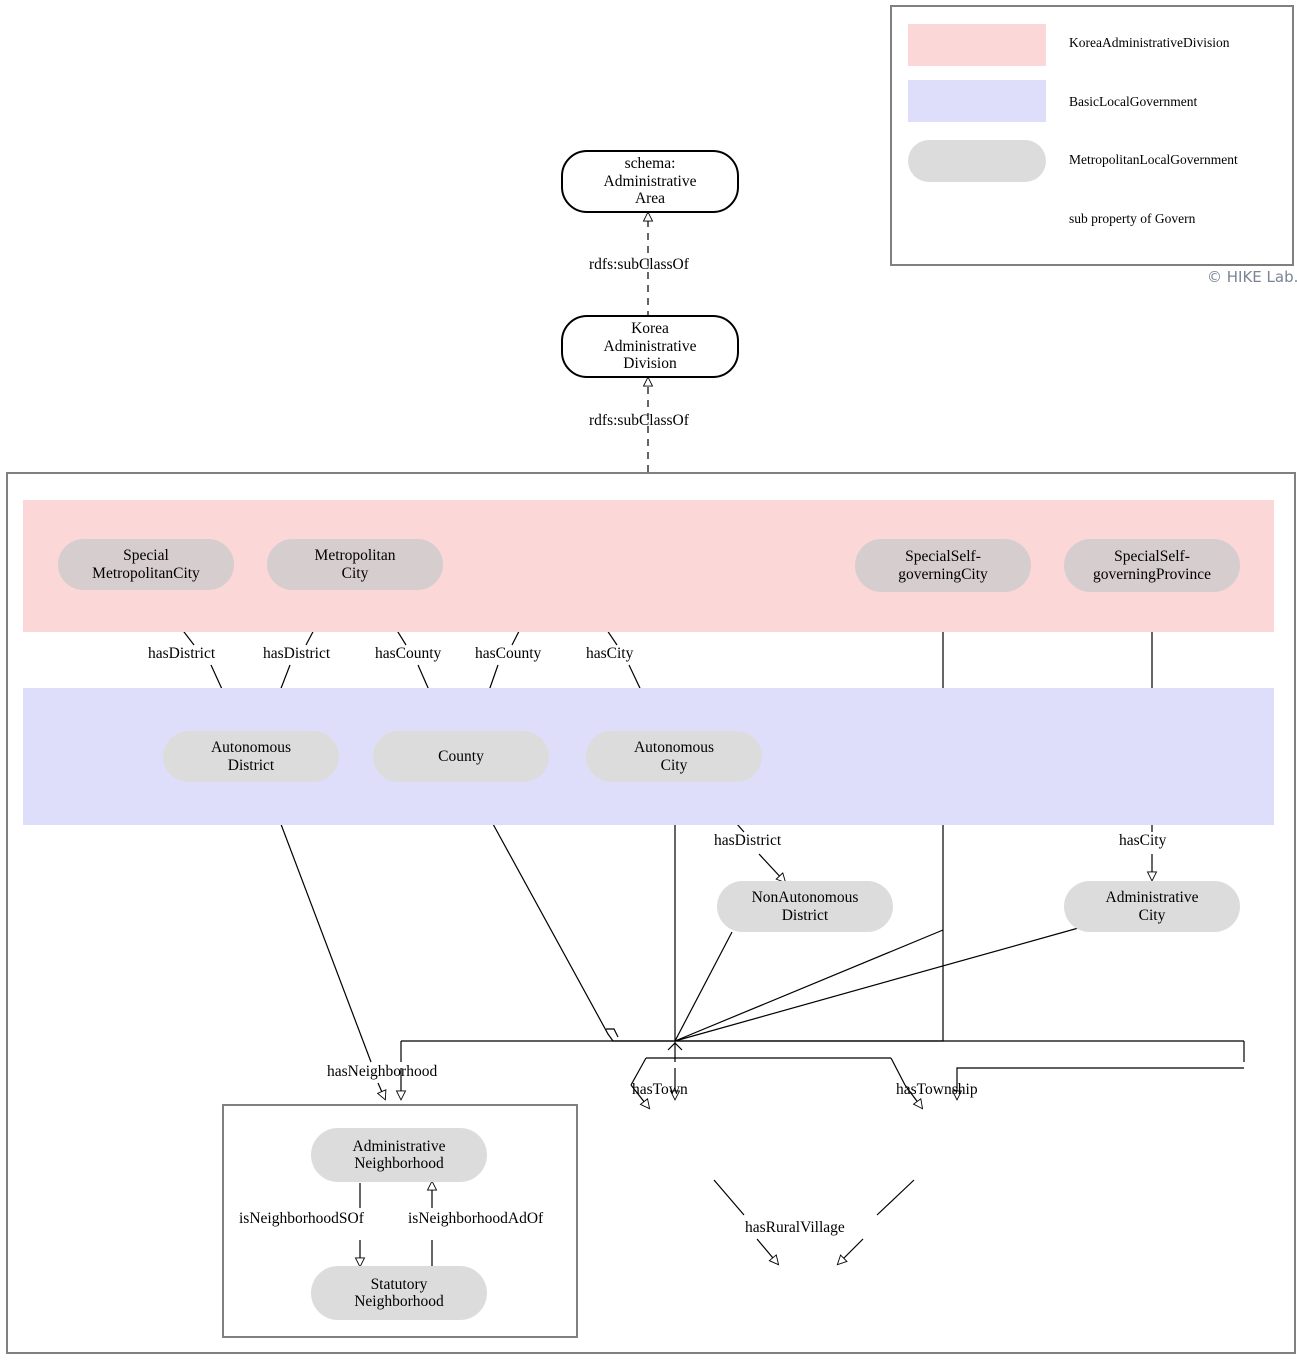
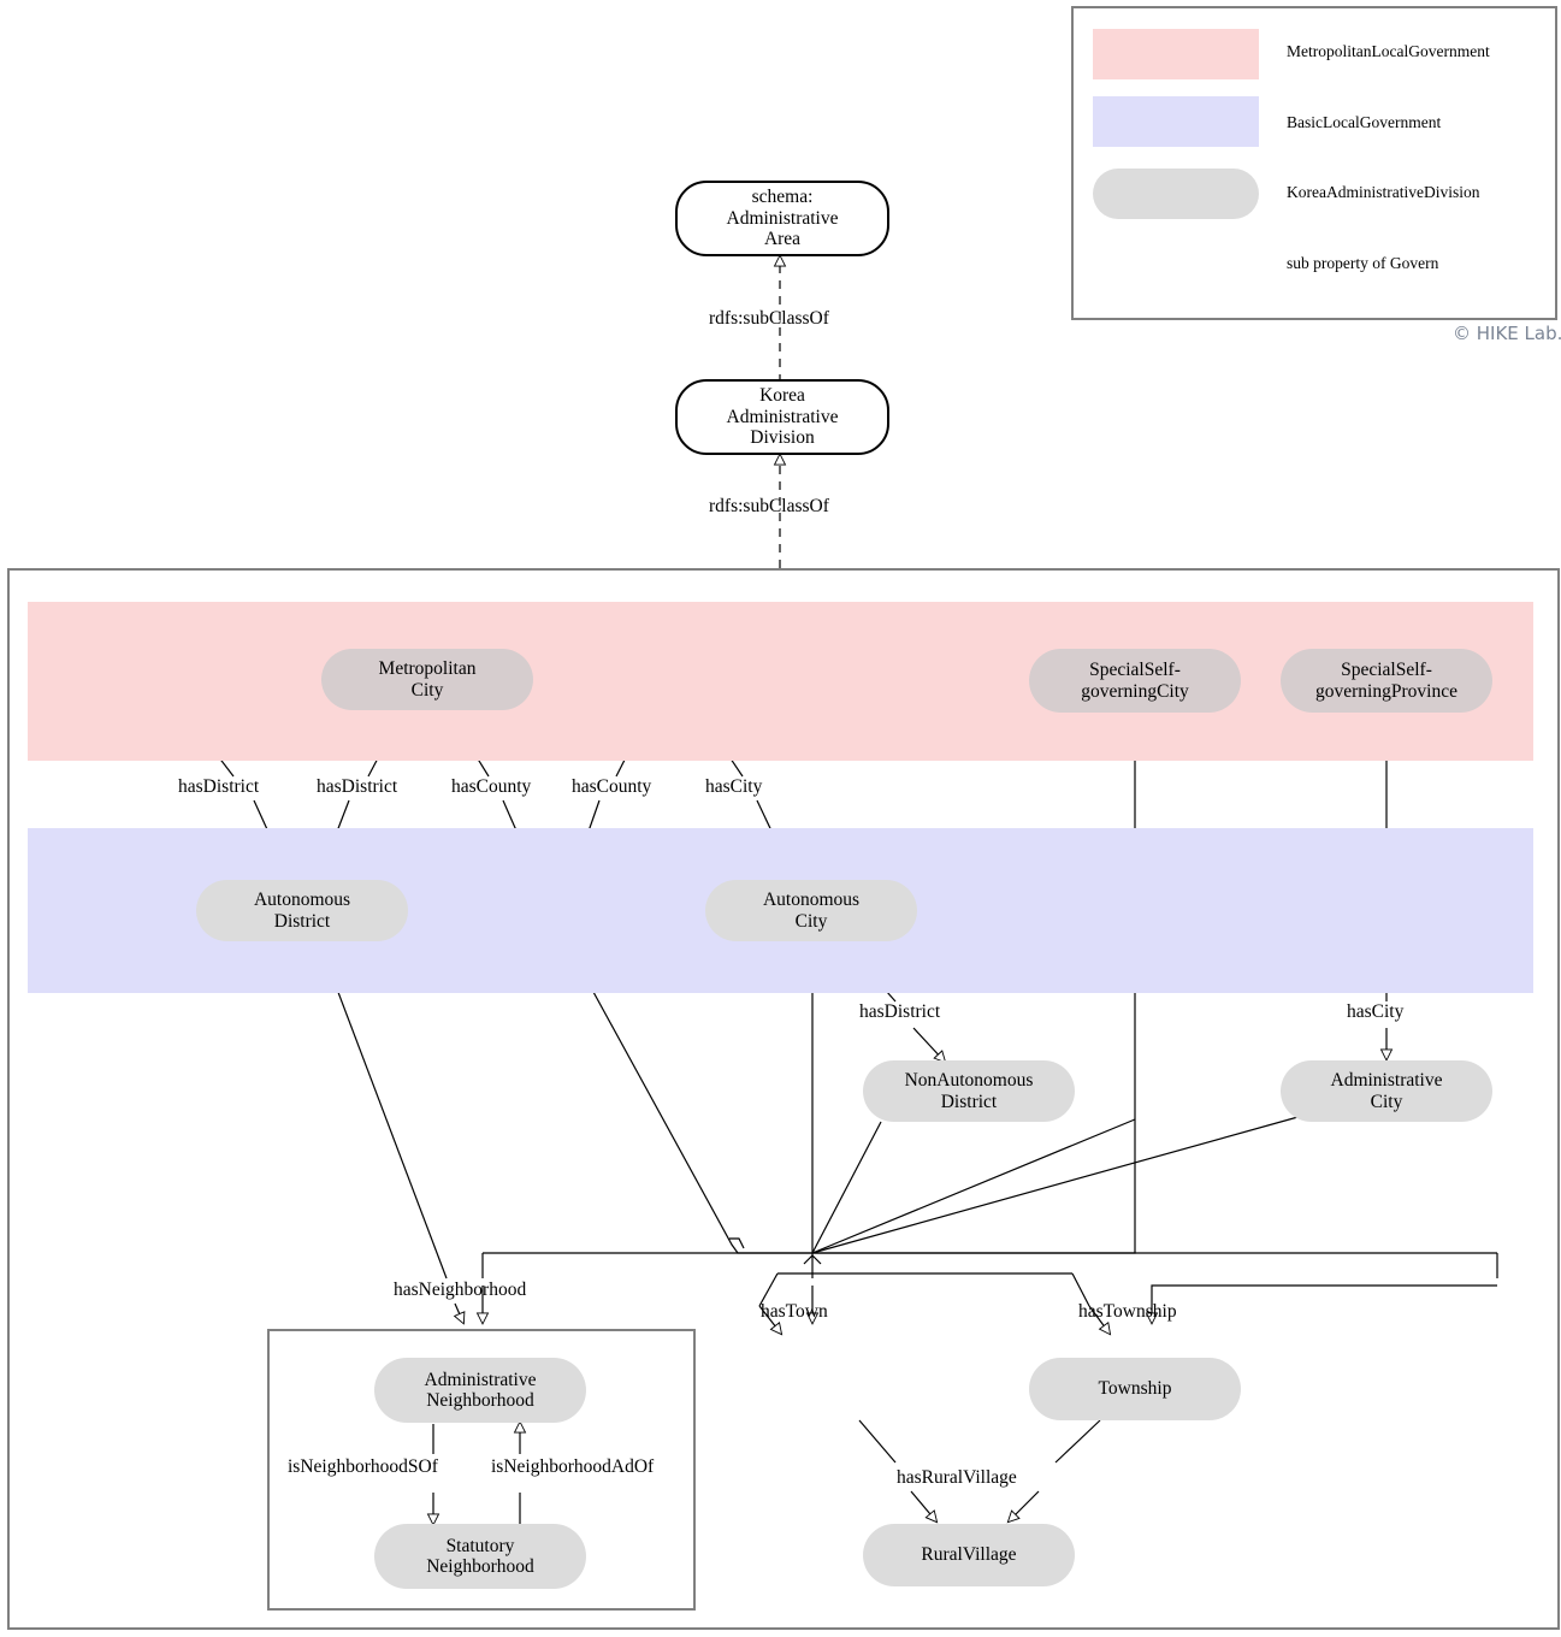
  schema:
  Administrative
  Area
  Korea
  Administrative
  Division
- Special
- MetropolitanCity
  Metropolitan
  City
  SpecialSelf-
  governingCity
  SpecialSelf-
  governingProvince
  Autonomous
  District
- County
  Autonomous
  City
  NonAutonomous
  District
  Administrative
  City
  Administrative
  Neighborhood
  Statutory
  Neighborhood
+ Township
+ RuralVillage
  rdfs:subClassOf
  rdfs:subClassOf
  hasDistrict
  hasDistrict
  hasCounty
  hasCounty
  hasCity
  hasDistrict
  hasCity
  hasNeighborhood
  hasTown
  hasTownship
  isNeighborhoodSOf
  isNeighborhoodAdOf
  hasRuralVillage
- KoreaAdministrativeDivision
+ MetropolitanLocalGovernment
  BasicLocalGovernment
- MetropolitanLocalGovernment
+ KoreaAdministrativeDivision
  sub property of Govern
  © HIKE Lab.
